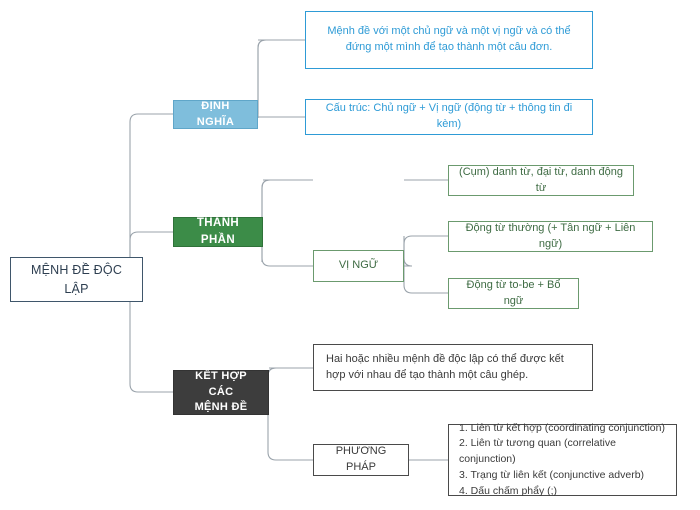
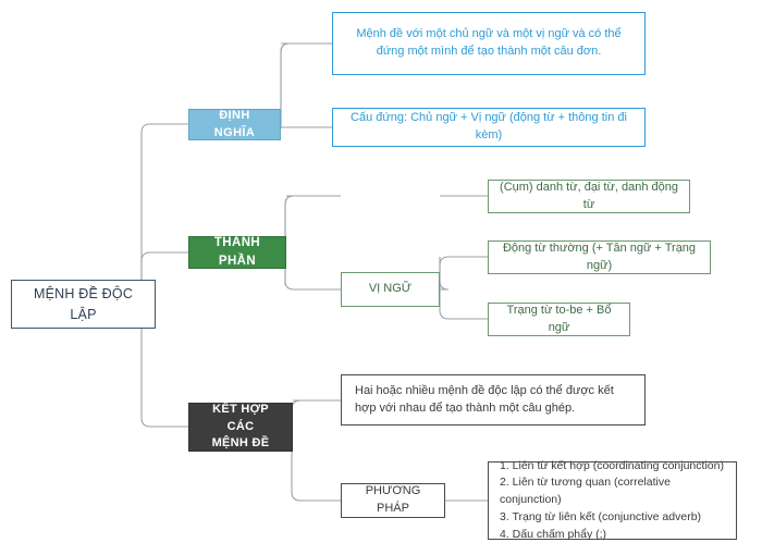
  MỆNH ĐỀ ĐỘC LẬP
  ĐỊNH NGHĨA
  Mệnh đề với một chủ ngữ và một vị ngữ và có thể đứng một mình để tạo thành một câu đơn.
- Cấu trúc: Chủ ngữ + Vị ngữ (động từ + thông tin đi kèm)
+ Cấu đứng: Chủ ngữ + Vị ngữ (động từ + thông tin đi kèm)
  THÀNH PHẦN
  (Cụm) danh từ, đại từ, danh động từ
  VỊ NGỮ
- Động từ thường (+ Tân ngữ + Liên ngữ)
+ Động từ thường (+ Tân ngữ + Trạng ngữ)
- Động từ to-be + Bổ ngữ
+ Trạng từ to-be + Bổ ngữ
  KẾT HỢP CÁC
  MỆNH ĐỀ
  Hai hoặc nhiều mệnh đề độc lập có thể được kết hợp với nhau để tạo thành một câu ghép.
  PHƯƠNG PHÁP
  1. Liên từ kết hợp (coordinating conjunction)
  2. Liên từ tương quan (correlative conjunction)
  3. Trạng từ liên kết (conjunctive adverb)
  4. Dấu chấm phẩy (;)
